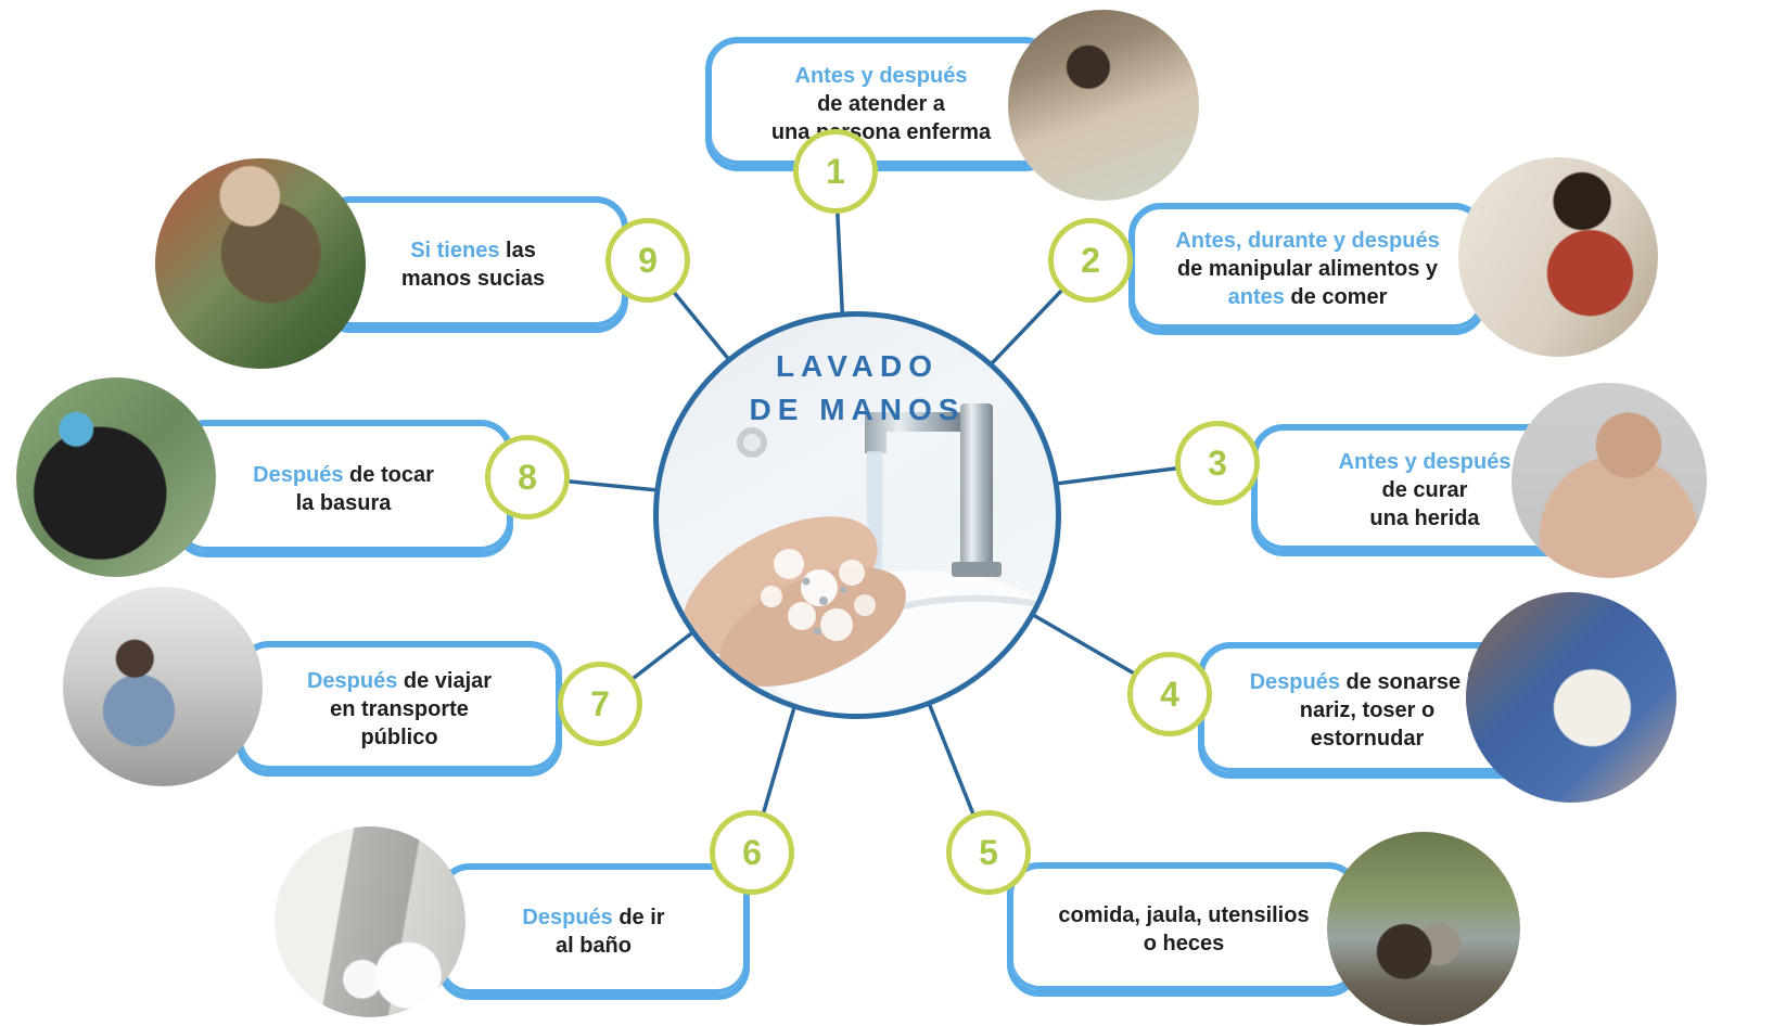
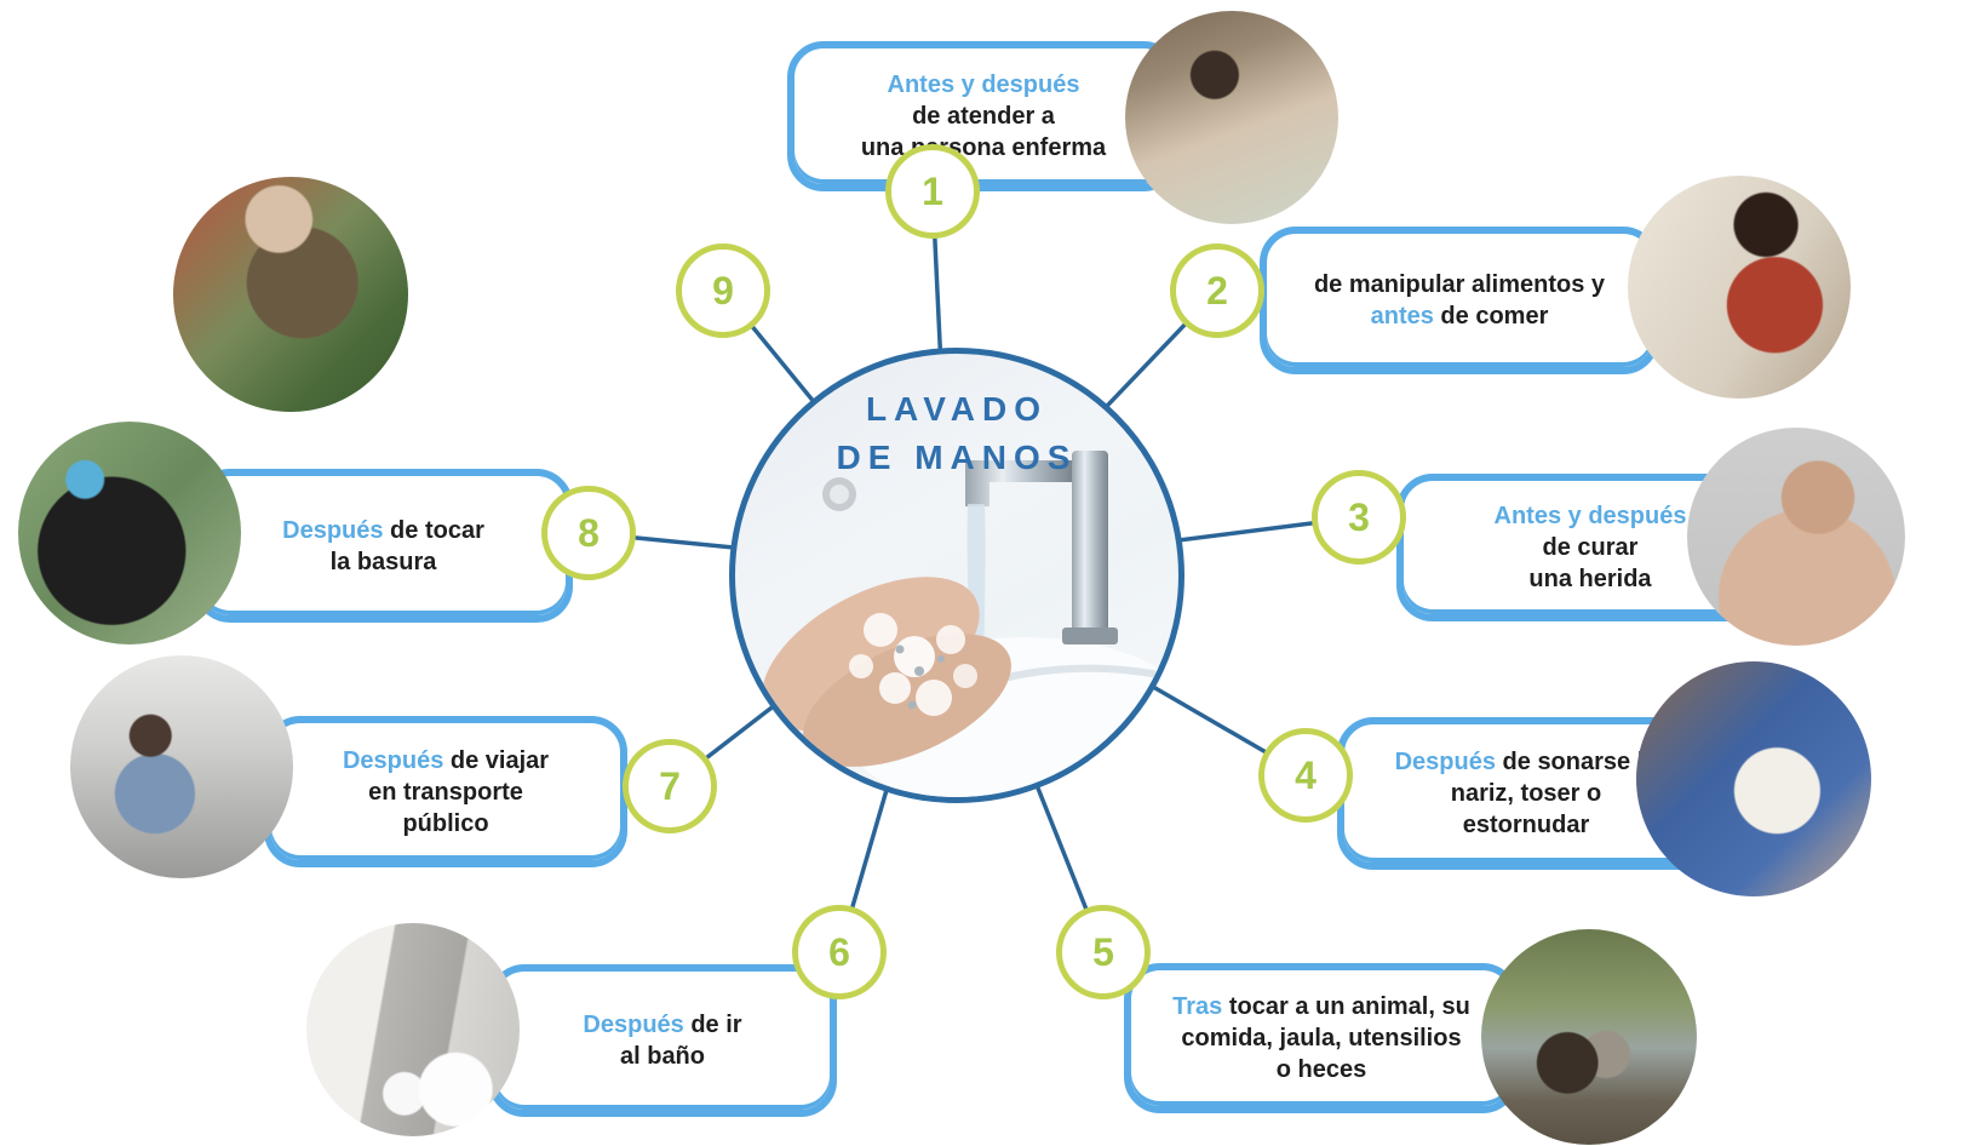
  Antes y después
  de atender a
  unasona enferma
  1
- Antes, durante y después
  de manipular alimentos y
  antes de comer
  2
  Antes y después
  de curar
  una herida
  3
  Después de sonarse
  nariz, toser o
  estornudar
  4
+ Tras tocar a un animal, su
  comida, jaula, utensilios
  o heces
  5
  Después de ir
  al baño
  6
  Después de viajar
  en transporte
  público
  7
  Después de tocar
  la basura
  8
- Si tienes las
- manos sucias
  9
  LAVADO
  DE MANOS
